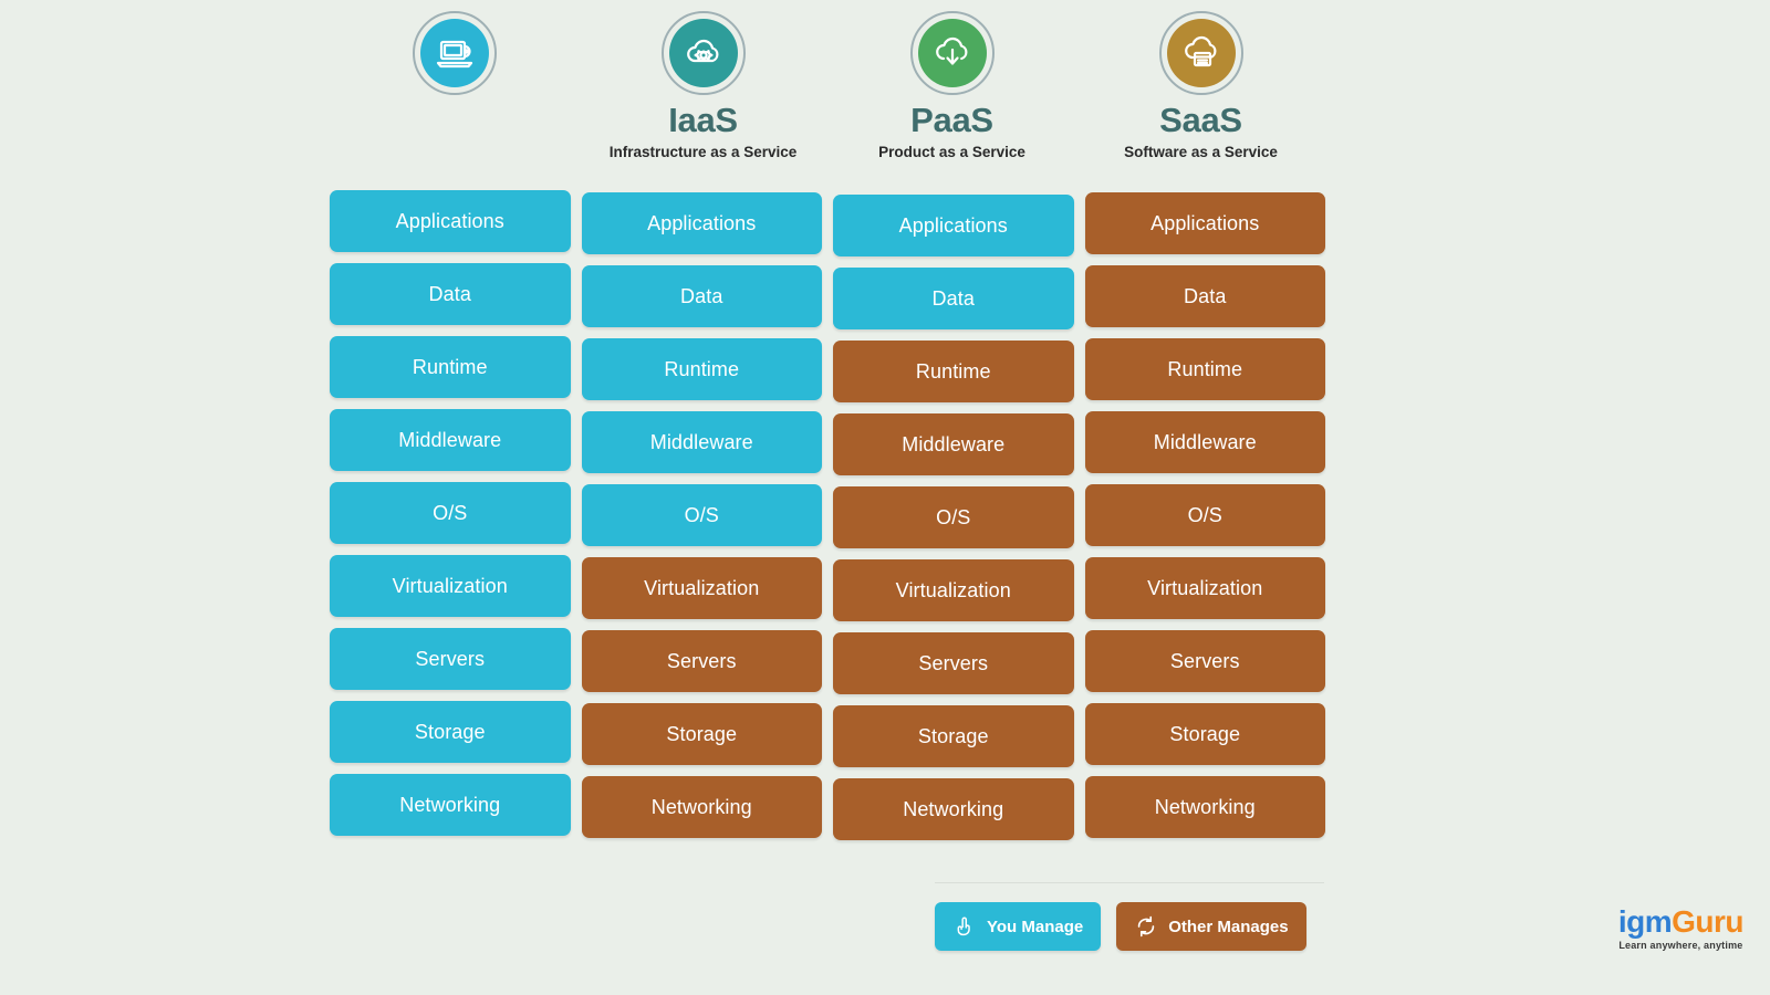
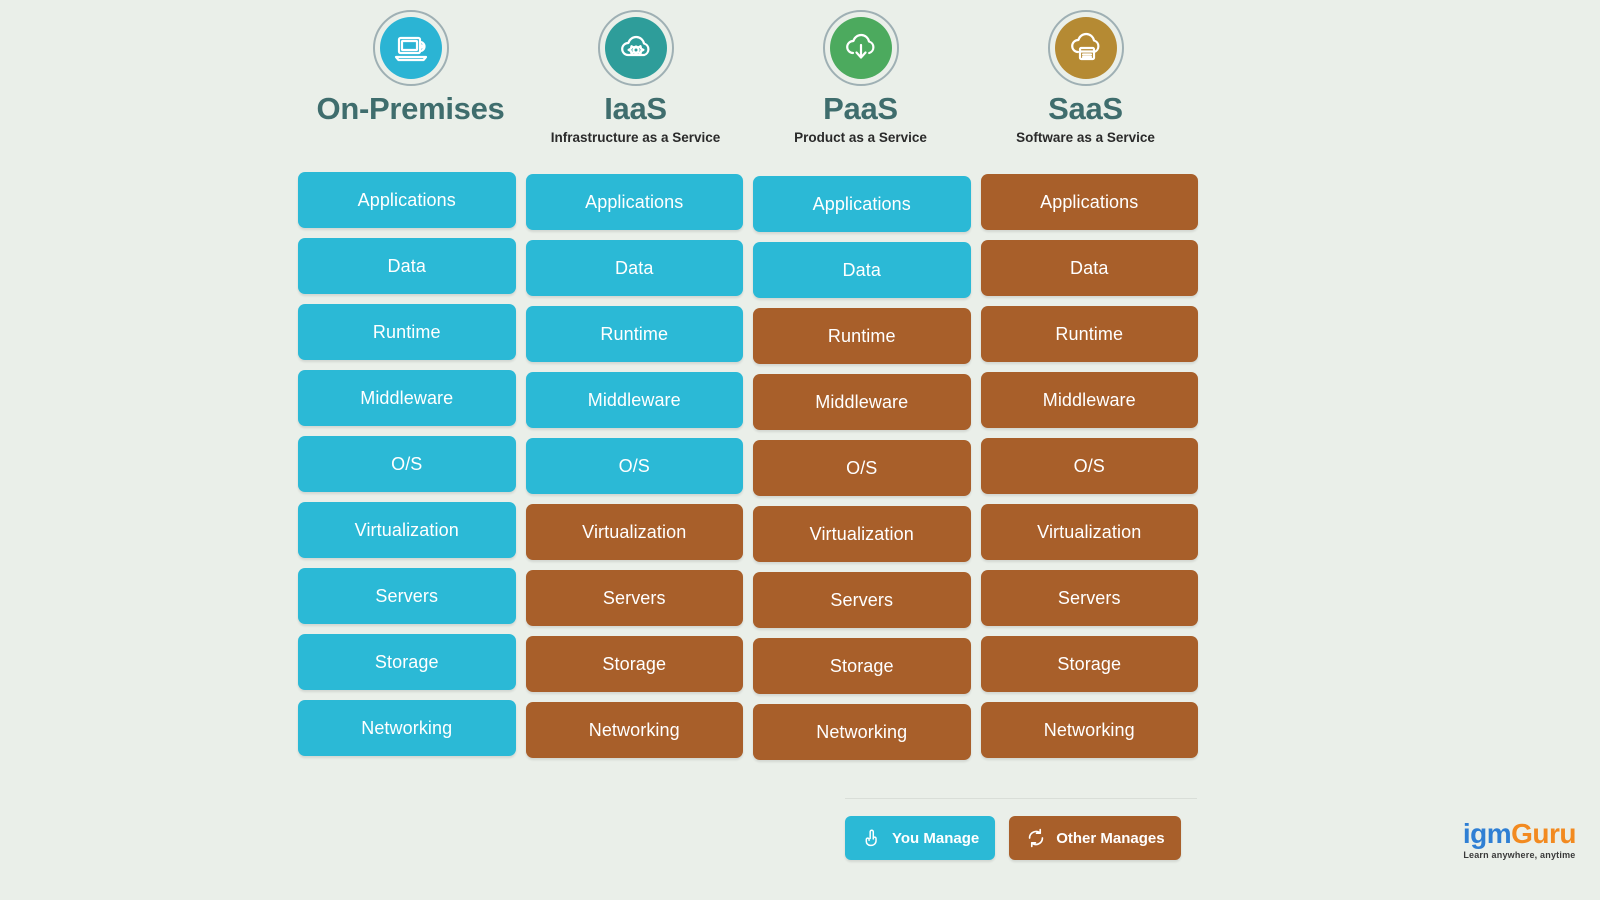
+ On-Premises
  IaaS
  Infrastructure as a Service
  PaaS
  Product as a Service
  SaaS
  Software as a Service
  Applications
  Data
  Runtime
  Middleware
  O/S
  Virtualization
  Servers
  Storage
  Networking
  Applications
  Data
  Runtime
  Middleware
  O/S
  Virtualization
  Servers
  Storage
  Networking
  Applications
  Data
  Runtime
  Middleware
  O/S
  Virtualization
  Servers
  Storage
  Networking
  Applications
  Data
  Runtime
  Middleware
  O/S
  Virtualization
  Servers
  Storage
  Networking
  You Manage
  Other Manages
  igmGuru
  Learn anywhere, anytime
